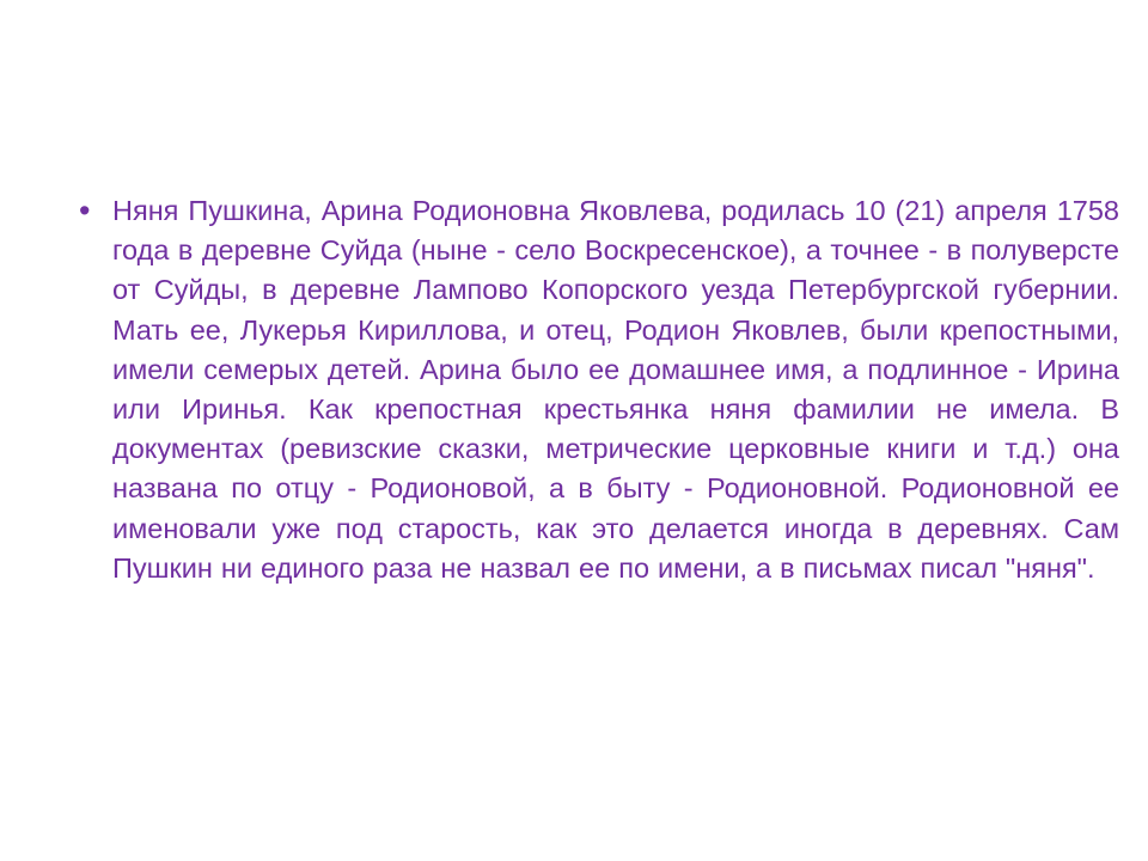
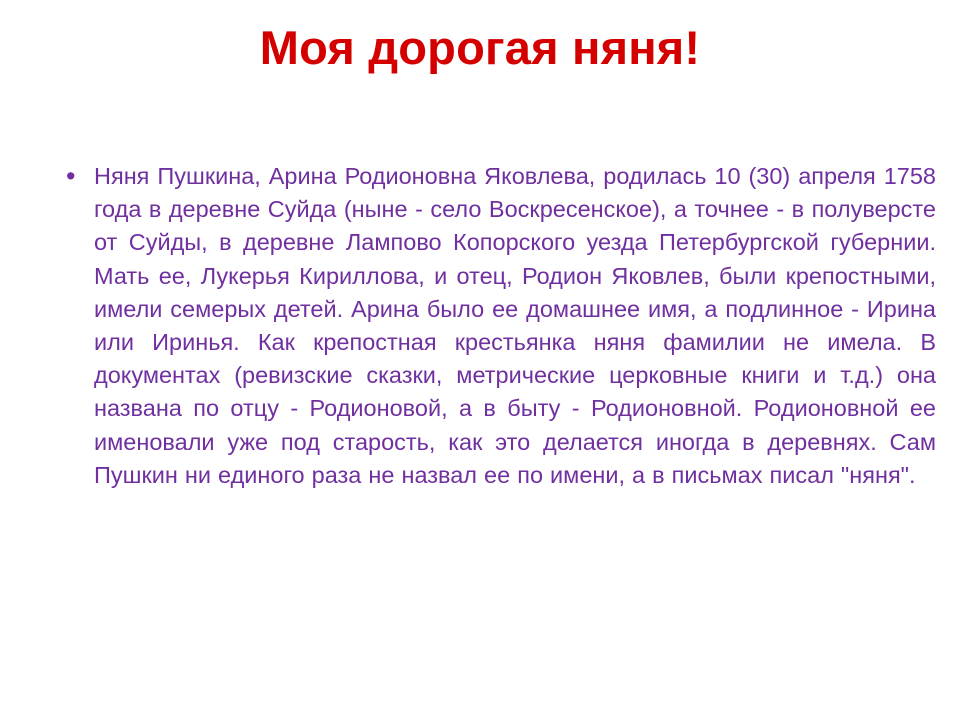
+ Моя дорогая няня!
  •
- Няня Пушкина, Арина Родионовна Яковлева, родилась 10 (21) апреля 1758 года в деревне Суйда (ныне - село Воскресенское), а точнее - в полуверсте от Суйды, в деревне Лампово Копорского уезда Петербургской губернии. Мать ее, Лукерья Кириллова, и отец, Родион Яковлев, были крепостными, имели семерых детей. Арина было ее домашнее имя, а подлинное - Ирина или Иринья. Как крепостная крестьянка няня фамилии не имела. В документах (ревизские сказки, метрические церковные книги и т.д.) она названа по отцу - Родионовой, а в быту - Родионовной. Родионовной ее именовали уже под старость, как это делается иногда в деревнях. Сам Пушкин ни единого раза не назвал ее по имени, а в письмах писал "няня".
+ Няня Пушкина, Арина Родионовна Яковлева, родилась 10 (30) апреля 1758 года в деревне Суйда (ныне - село Воскресенское), а точнее - в полуверсте от Суйды, в деревне Лампово Копорского уезда Петербургской губернии. Мать ее, Лукерья Кириллова, и отец, Родион Яковлев, были крепостными, имели семерых детей. Арина было ее домашнее имя, а подлинное - Ирина или Иринья. Как крепостная крестьянка няня фамилии не имела. В документах (ревизские сказки, метрические церковные книги и т.д.) она названа по отцу - Родионовой, а в быту - Родионовной. Родионовной ее именовали уже под старость, как это делается иногда в деревнях. Сам Пушкин ни единого раза не назвал ее по имени, а в письмах писал "няня".
